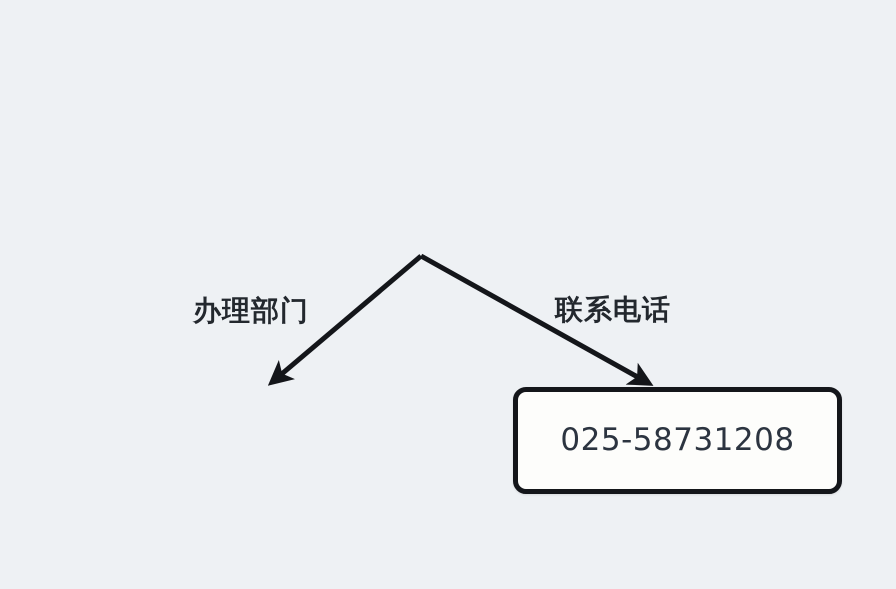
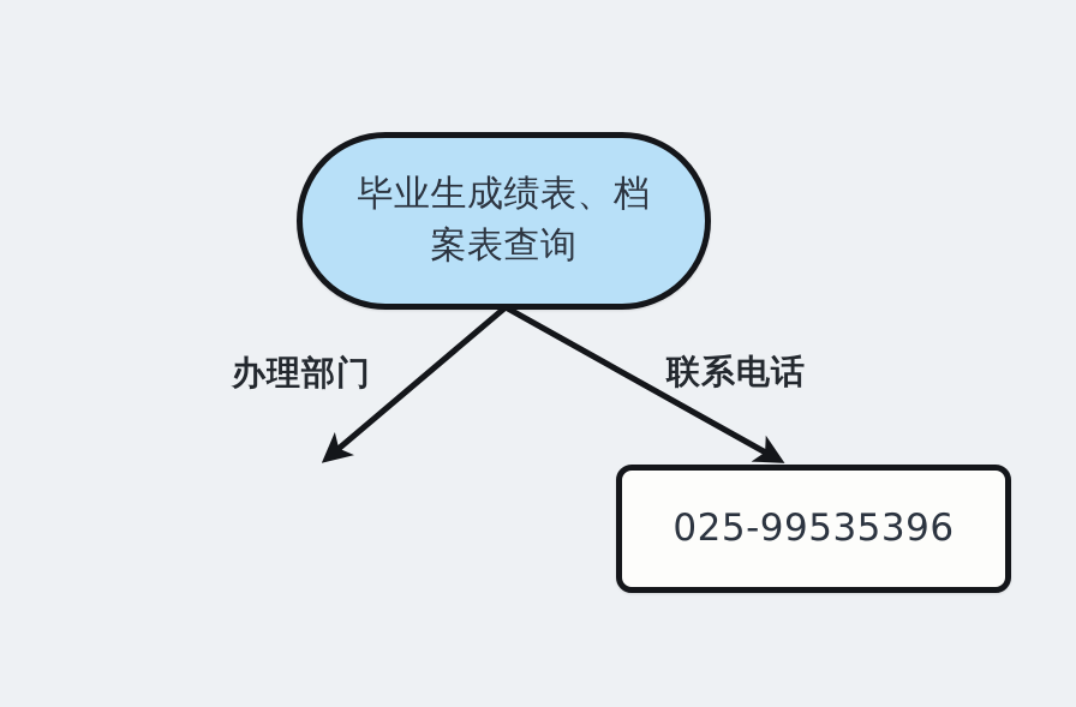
+ 毕业生成绩表、档
+ 案表查询
  办理部门
  联系电话
- 025-58731208
+ 025-99535396
